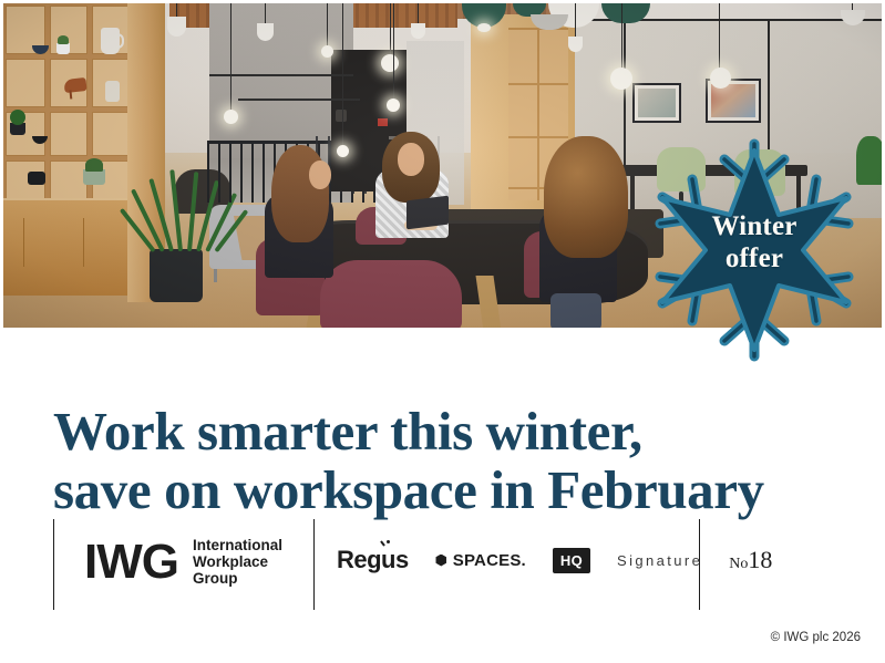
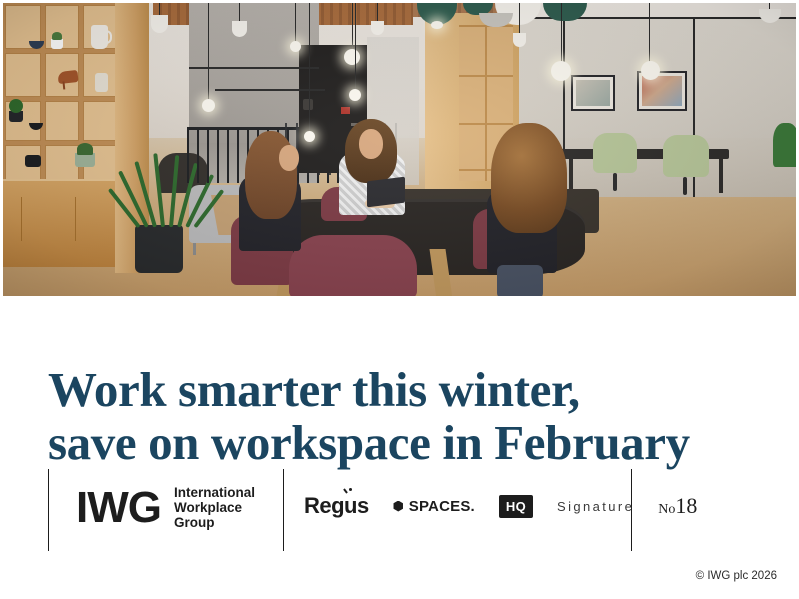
- Winter
- offer
  Work smarter this winter,
  save on workspace in February
  IWG
  International
  Workplace
  Group
  Regus
  SPACES.
  HQ
  Signature
  No18
  © IWG plc 2026
